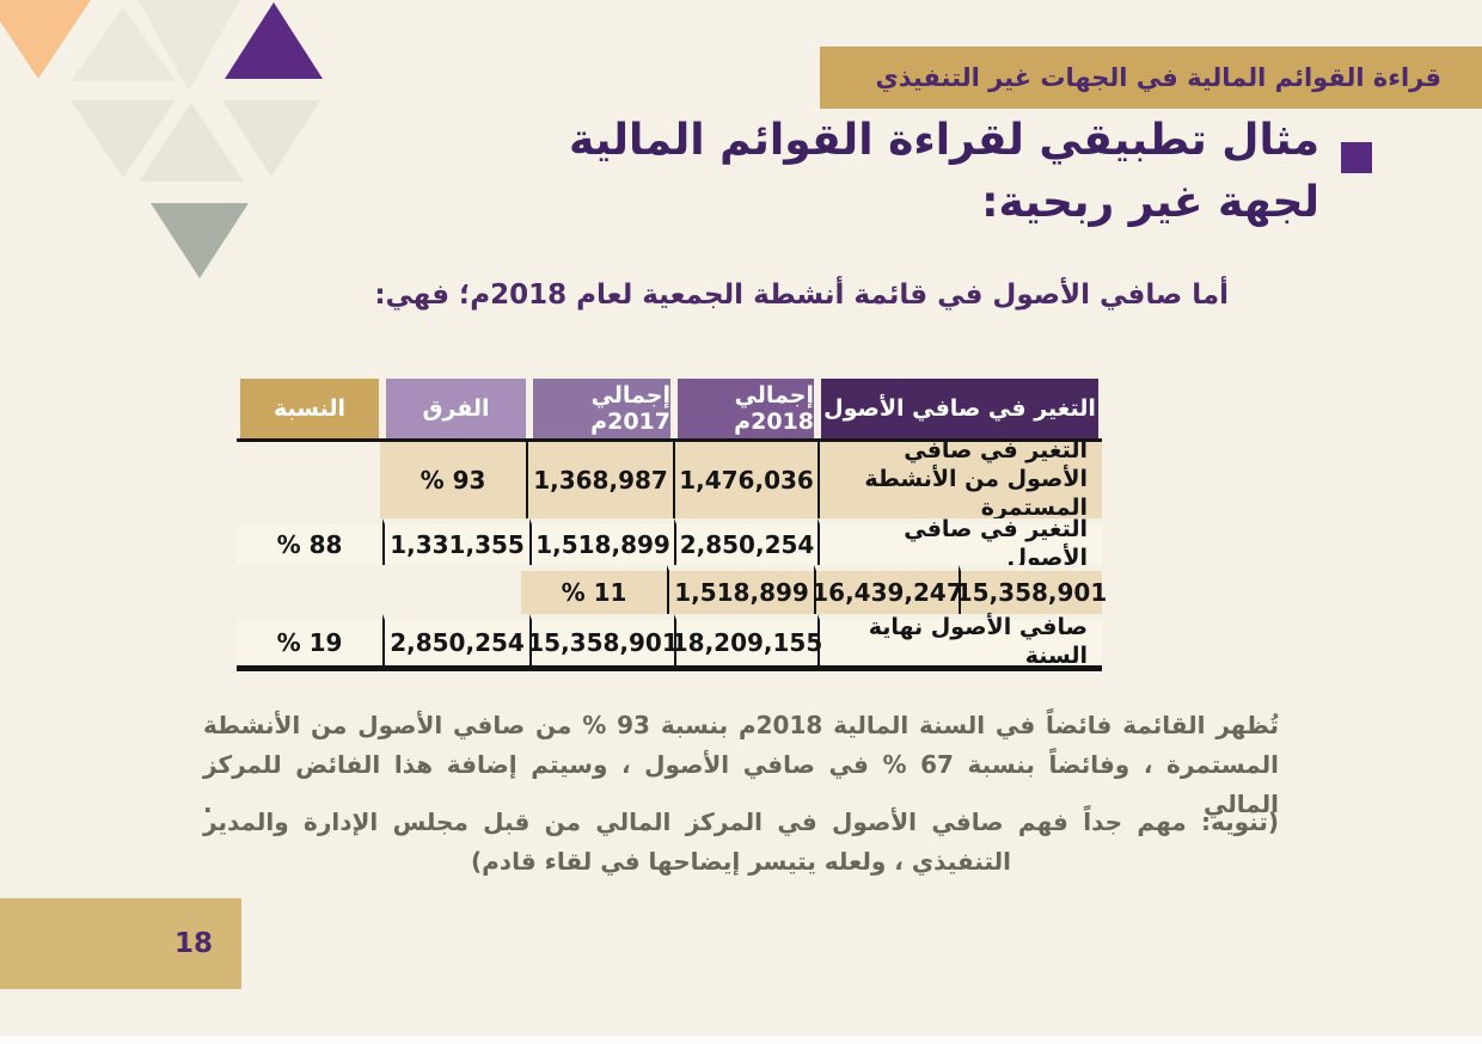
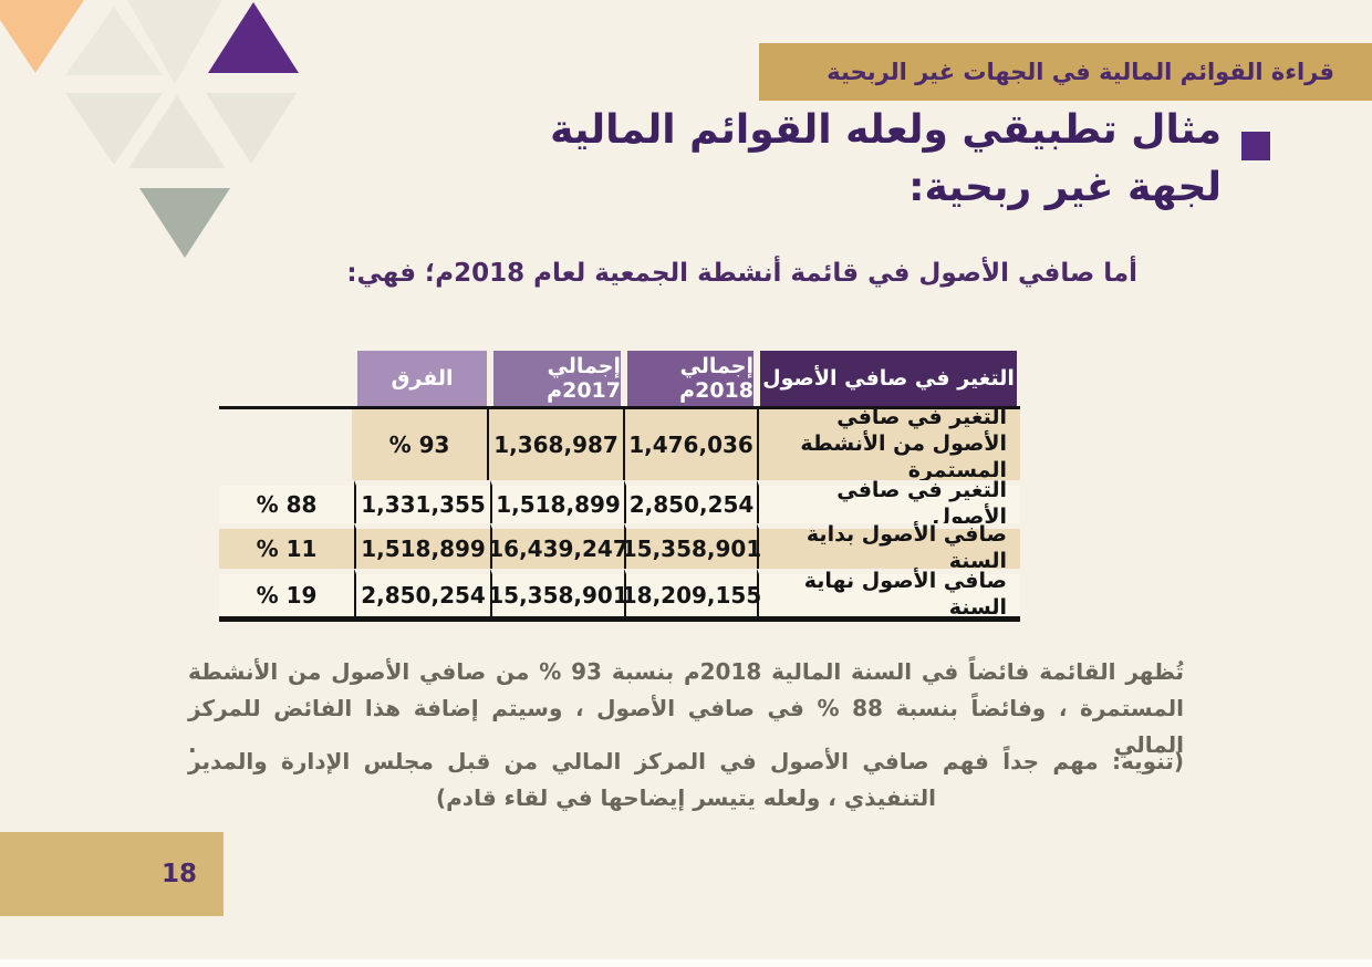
- قراءة القوائم المالية في الجهات غير التنفيذي
+ قراءة القوائم المالية في الجهات غير الربحية
- مثال تطبيقي لقراءة القوائم المالية
+ مثال تطبيقي ولعله القوائم المالية
  لجهة غير ربحية:
  أما صافي الأصول في قائمة أنشطة الجمعية لعام 2018م؛ فهي:
  التغير في صافي الأصول
  إجمالي 2018م
  إجمالي 2017م
  الفرق
- النسبة
  التغير في صافي الأصول من الأنشطة المستمرة
  1,476,036
  1,368,987
  % 93
  التغير في صافي الأصول
  2,850,254
  1,518,899
  1,331,355
  % 88
+ صافي الأصول بداية السنة
  15,358,901
  16,439,247
  1,518,899
  % 11
  صافي الأصول نهاية السنة
  18,209,155
  15,358,901
  2,850,254
  % 19
- تُظهر القائمة فائضاً في السنة المالية 2018م بنسبة 93 % من صافي الأصول من الأنشطة المستمرة ، وفائضاً بنسبة 67 % في صافي الأصول ، وسيتم إضافة هذا الفائض للمركز المالي .
+ تُظهر القائمة فائضاً في السنة المالية 2018م بنسبة 93 % من صافي الأصول من الأنشطة المستمرة ، وفائضاً بنسبة 88 % في صافي الأصول ، وسيتم إضافة هذا الفائض للمركز المالي .
  (تنويه: مهم جداً فهم صافي الأصول في المركز المالي من قبل مجلس الإدارة والمدير التنفيذي ، ولعله يتيسر إيضاحها في لقاء قادم)
  18
